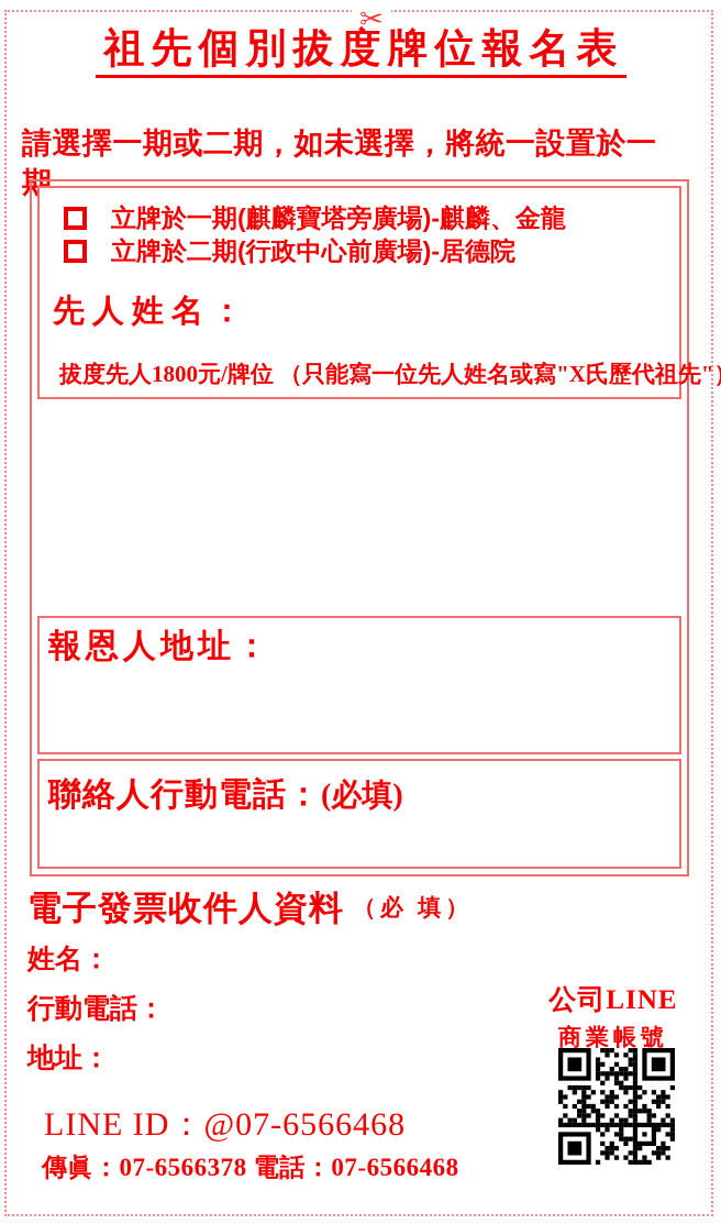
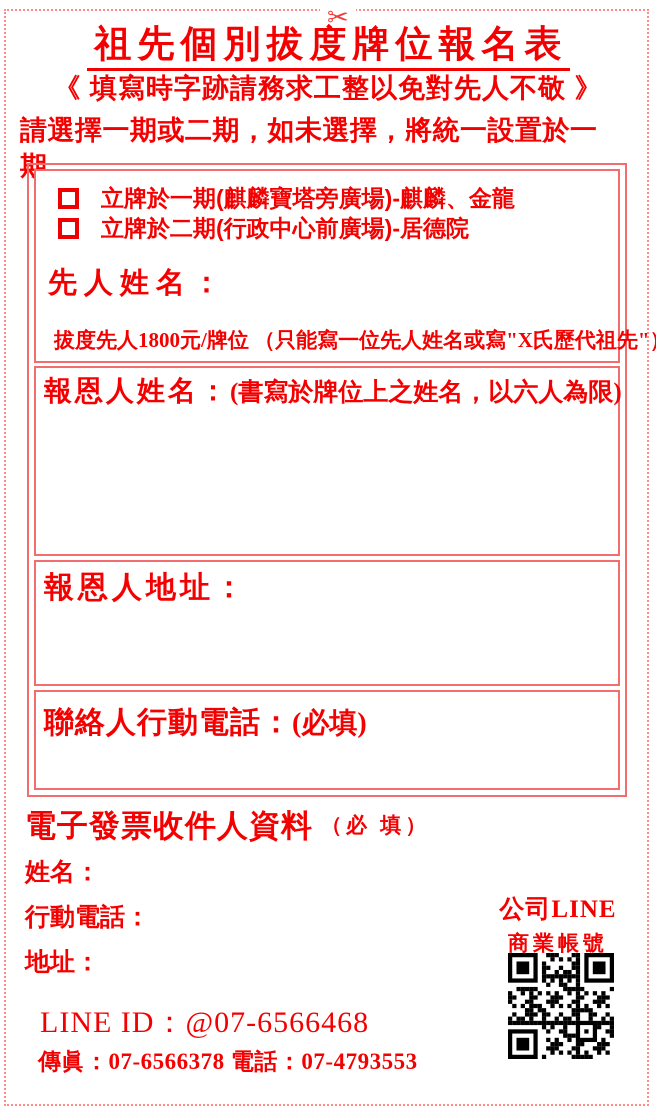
  ✂
  祖先個別拔度牌位報名表
+ 《 填寫時字跡請務求工整以免對先人不敬 》
  請選擇一期或二期，如未選擇，將統一設置於一期。
  立牌於一期(麒麟寶塔旁廣場)-麒麟、金龍
  立牌於二期(行政中心前廣場)-居德院
  先人姓名：
  拔度先人1800元/牌位 （只能寫一位先人姓名或寫"X氏歷代祖先"
+ 報恩人姓名：(書寫於牌位上之姓名，以六人為限)
  報恩人地址：
  聯絡人行動電話：(必填)
  電子發票收件人資料 （必 填）
  姓名：
  行動電話：
  地址：
  公司LINE
  商業帳號
  LINE ID：@07-6566468
- 傳眞：07-6566378 電話：07-6566468
+ 傳眞：07-6566378 電話：07-4793553
